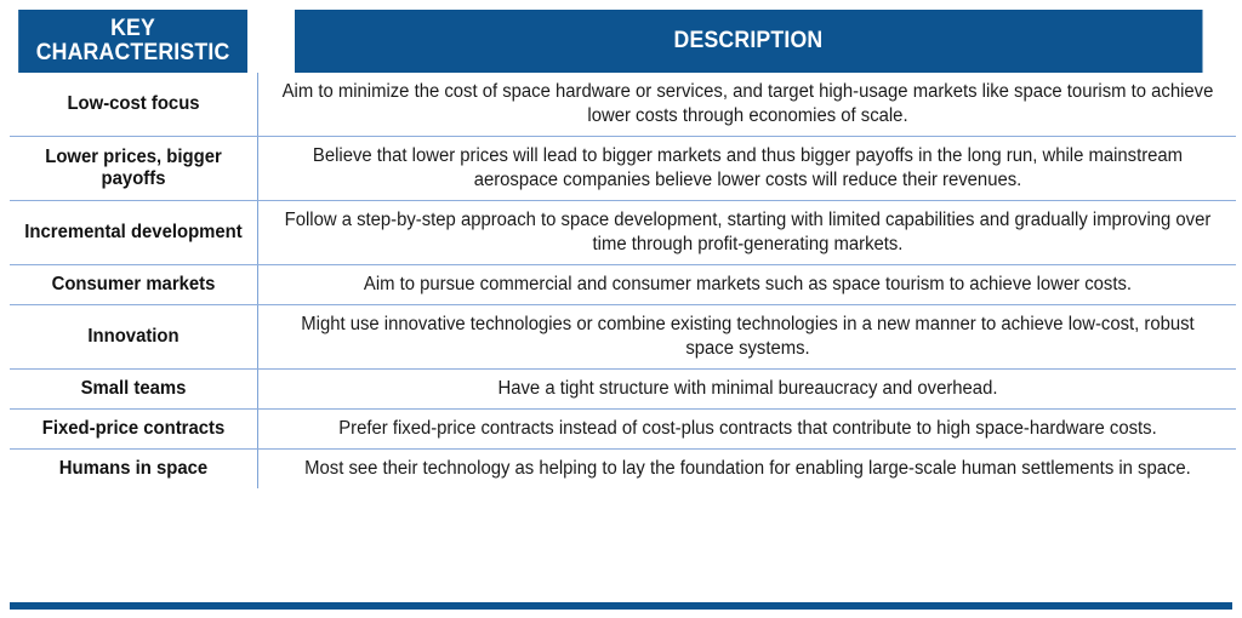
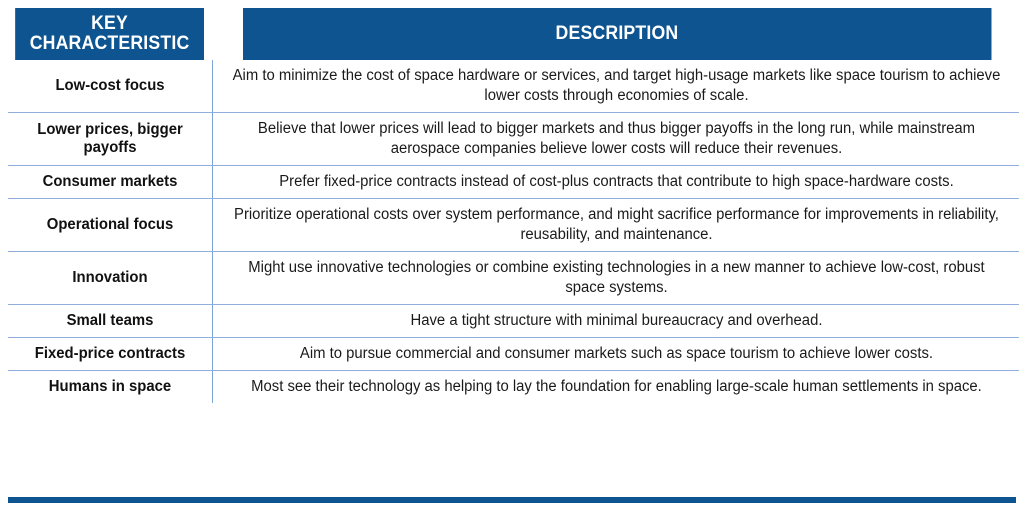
  KEY CHARACTERISTIC	DESCRIPTION
  Low-cost focus	Aim to minimize the cost of space hardware or services, and target high-usage markets like space tourism to achieve lower costs through economies of scale.
  Lower prices, bigger payoffs	Believe that lower prices will lead to bigger markets and thus bigger payoffs in the long run, while mainstream aerospace companies believe lower costs will reduce their revenues.
- Incremental development	Follow a step-by-step approach to space development, starting with limited capabilities and gradually improving over time through profit-generating markets.
- Consumer markets	Aim to pursue commercial and consumer markets such as space tourism to achieve lower costs.
+ Consumer markets	Prefer fixed-price contracts instead of cost-plus contracts that contribute to high space-hardware costs.
+ Operational focus	Prioritize operational costs over system performance, and might sacrifice performance for improvements in reliability, reusability, and maintenance.
  Innovation	Might use innovative technologies or combine existing technologies in a new manner to achieve low-cost, robust space systems.
  Small teams	Have a tight structure with minimal bureaucracy and overhead.
- Fixed-price contracts	Prefer fixed-price contracts instead of cost-plus contracts that contribute to high space-hardware costs.
+ Fixed-price contracts	Aim to pursue commercial and consumer markets such as space tourism to achieve lower costs.
  Humans in space	Most see their technology as helping to lay the foundation for enabling large-scale human settlements in space.
